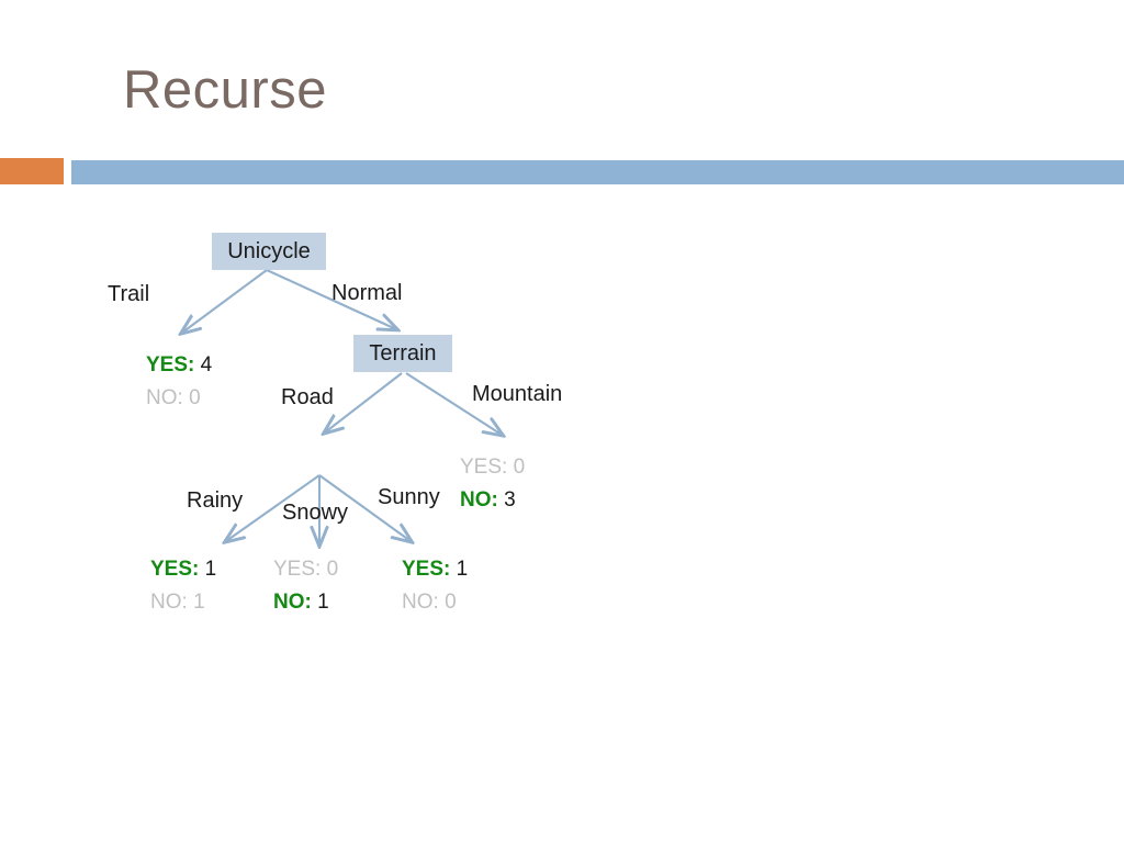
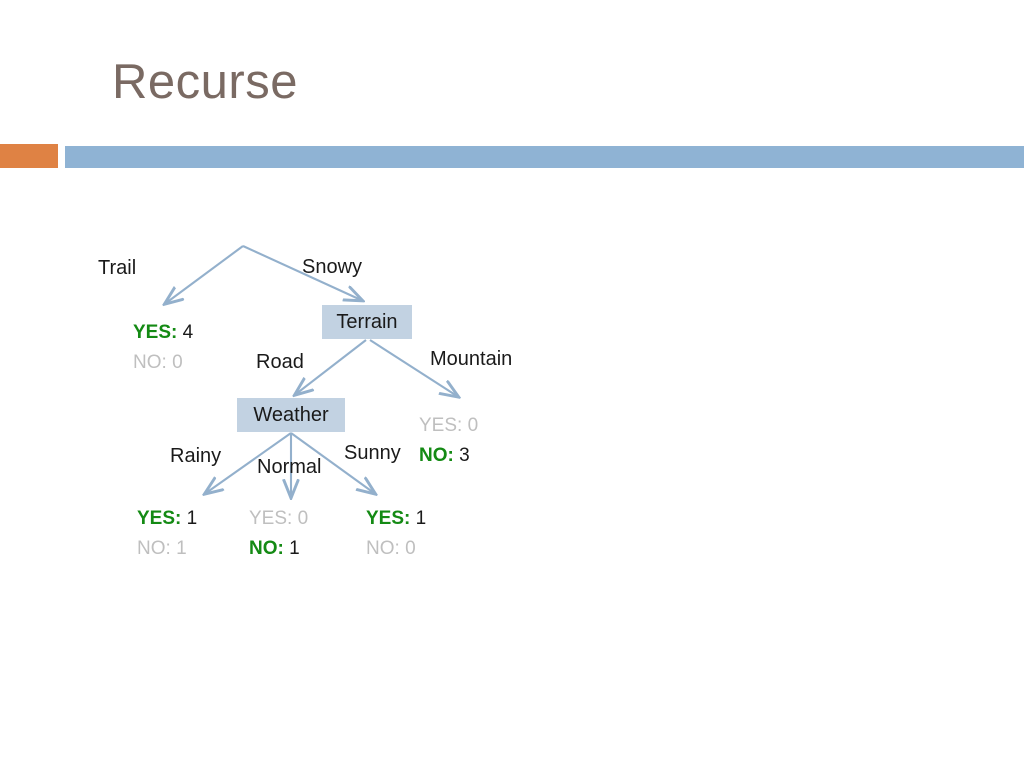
  Recurse
- Unicycle
  Terrain
+ Weather
  Trail
- Normal
+ Snowy
  Road
  Mountain
  Rainy
- Snowy
+ Normal
  Sunny
  YES: 4
  NO: 0
  YES: 0
  NO: 3
  YES: 1
  NO: 1
  YES: 0
  NO: 1
  YES: 1
  NO: 0
